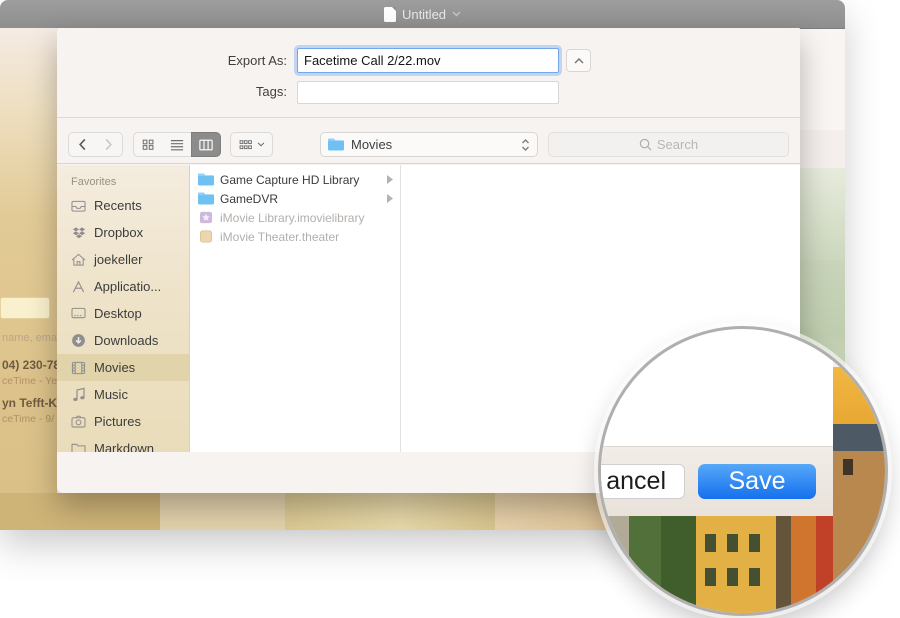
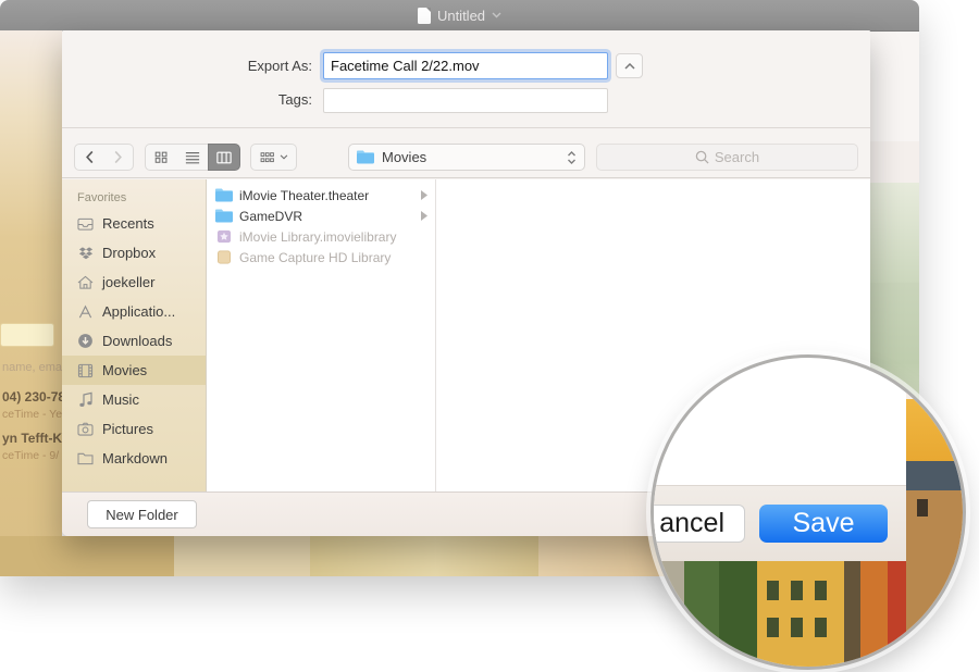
  Untitled
  name, ema
  04) 230-7
  ceTime - Ye
  yn Tefft-K
  ceTime - 9/
  Export As:
  Facetime Call 2/22.mov
  Tags:
  Movies
  Search
  Favorites
  Recents
  Dropbox
  joekeller
  Applicatio...
- Desktop
  Downloads
  Movies
  Music
  Pictures
  Markdown
- Game Capture HD Library
+ iMovie Theater.theater
  GameDVR
  iMovie Library.imovielibrary
- iMovie Theater.theater
+ Game Capture HD Library
+ New Folder
  ancel
  Save
